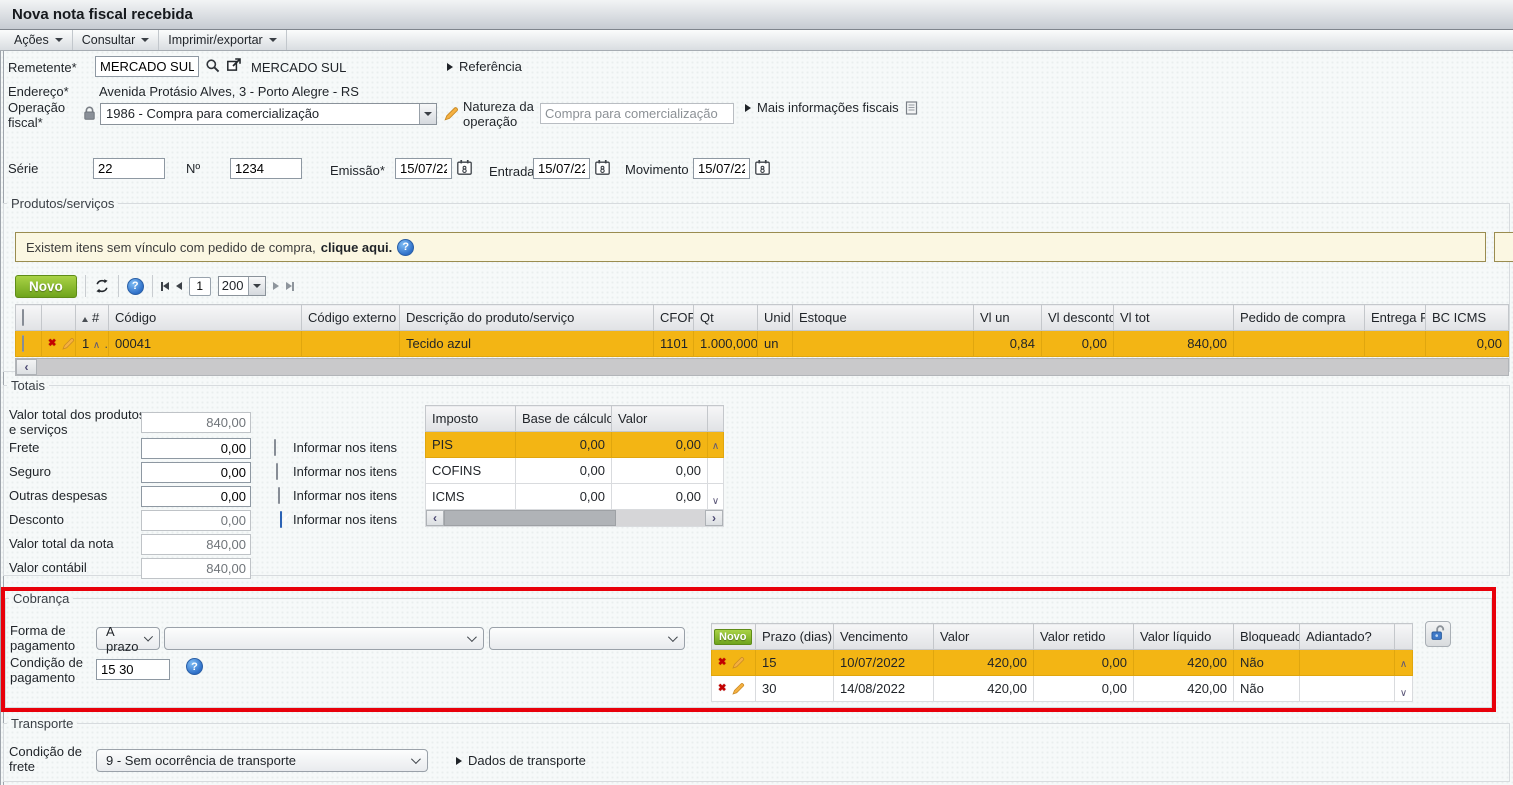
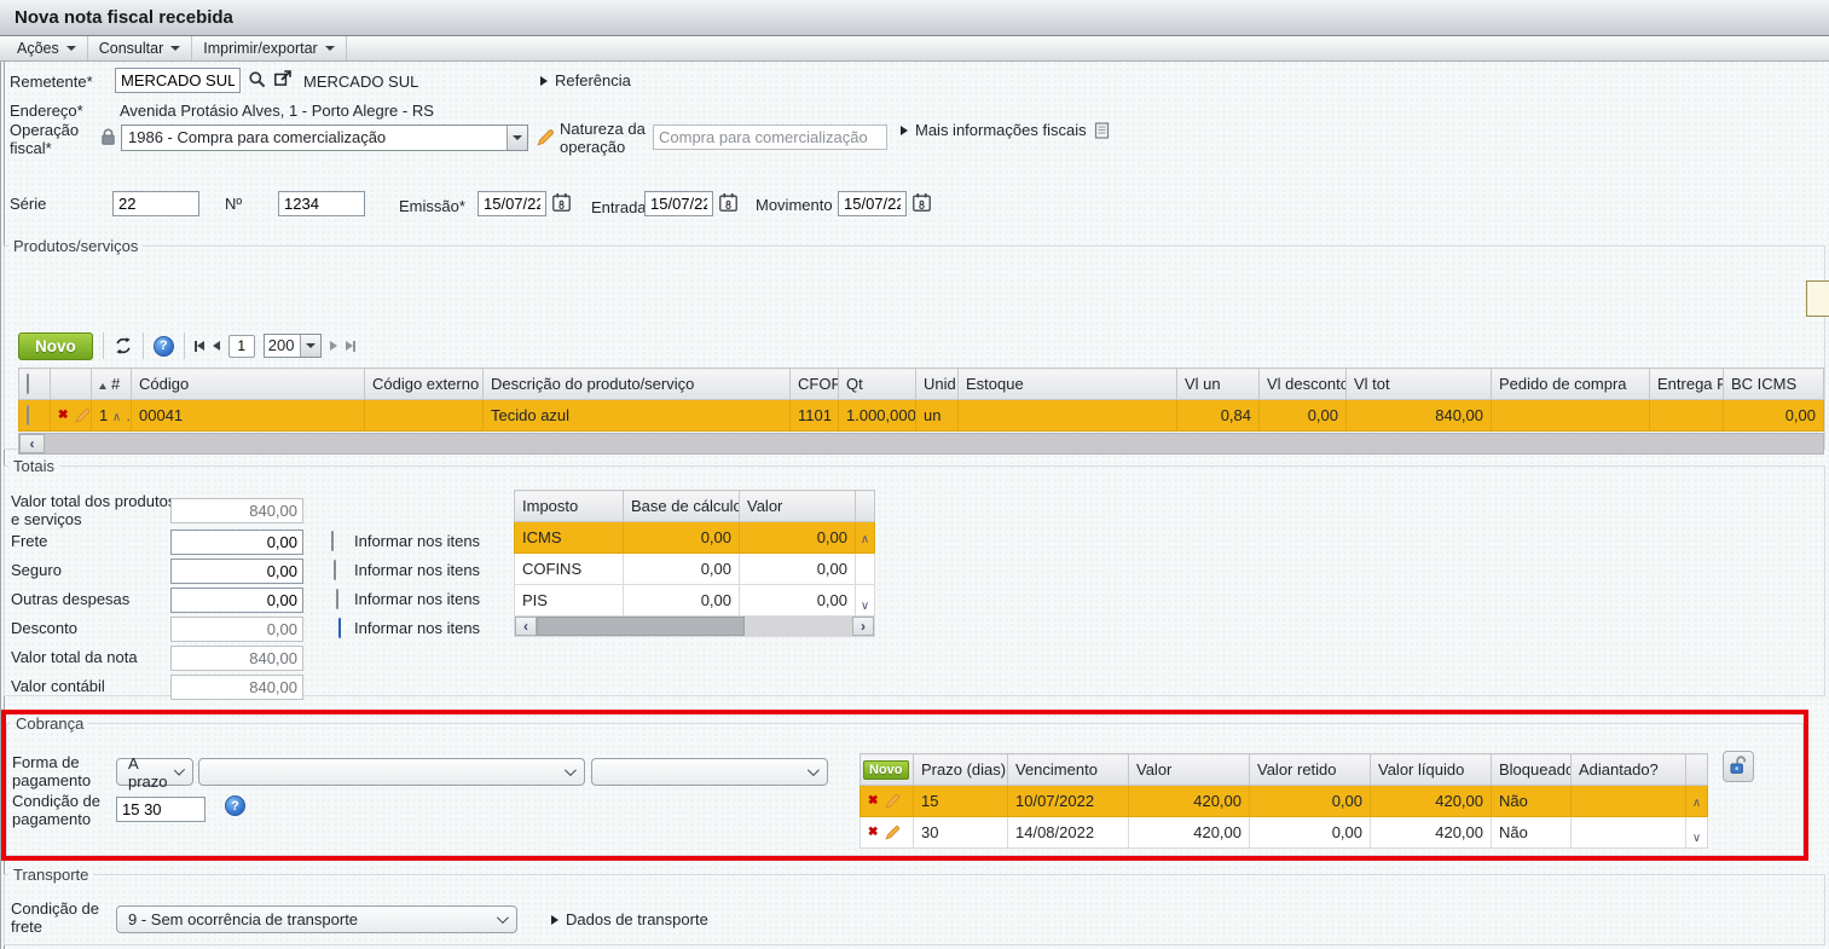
  Nova nota fiscal recebida
  Ações
  Consultar
  Imprimir/exportar
  Remetente*
  MERCADO SUL
  MERCADO SUL
  Referência
  Endereço*
- Avenida Protásio Alves, 3 - Porto Alegre - RS
+ Avenida Protásio Alves, 1 - Porto Alegre - RS
  Operação fiscal*
  1986 - Compra para comercialização
  Natureza da operação
  Compra para comercialização
  Mais informações fiscais
  Série
  22
  Nº
  1234
  Emissão*
  15/07/22
  Entrada
  15/07/22
  Movimento
  15/07/22
  Produtos/serviços
- Existem itens sem vínculo com pedido de compra,
- clique aqui.
  Novo
  1
  200
  		#	Código	Código externo	Descrição do produto/serviço	CFOP	Qt	Unid	Estoque	Vl un	Vl desconto	Vl tot	Pedido de compra	Entrega P	BC ICMS
  		1	00041		Tecido azul	1101	1.000,000	un		0,84	0,00	840,00			0,00
  Totais
  Valor total dos produto e serviços
  840,00
  Frete
  0,00
  Informar nos itens
  Seguro
  0,00
  Informar nos itens
  Outras despesas
  0,00
  Informar nos itens
  Desconto
  0,00
  Informar nos itens
  Valor total da nota
  840,00
  Valor contábil
  840,00
  Imposto	Base de cálculo	Valor
- PIS	0,00	0,00
+ ICMS	0,00	0,00
  COFINS	0,00	0,00
- ICMS	0,00	0,00
+ PIS	0,00	0,00
  Cobrança
  Forma de pagamento
  A prazo
  Condição de pagamento
  15 30
  Novo	Prazo (dias)	Vencimento	Valor	Valor retido	Valor líquido	Bloqueado	Adiantado?
  	15	10/07/2022	420,00	0,00	420,00	Não
  	30	14/08/2022	420,00	0,00	420,00	Não
  Transporte
  Condição de frete
  9 - Sem ocorrência de transporte
  Dados de transporte
